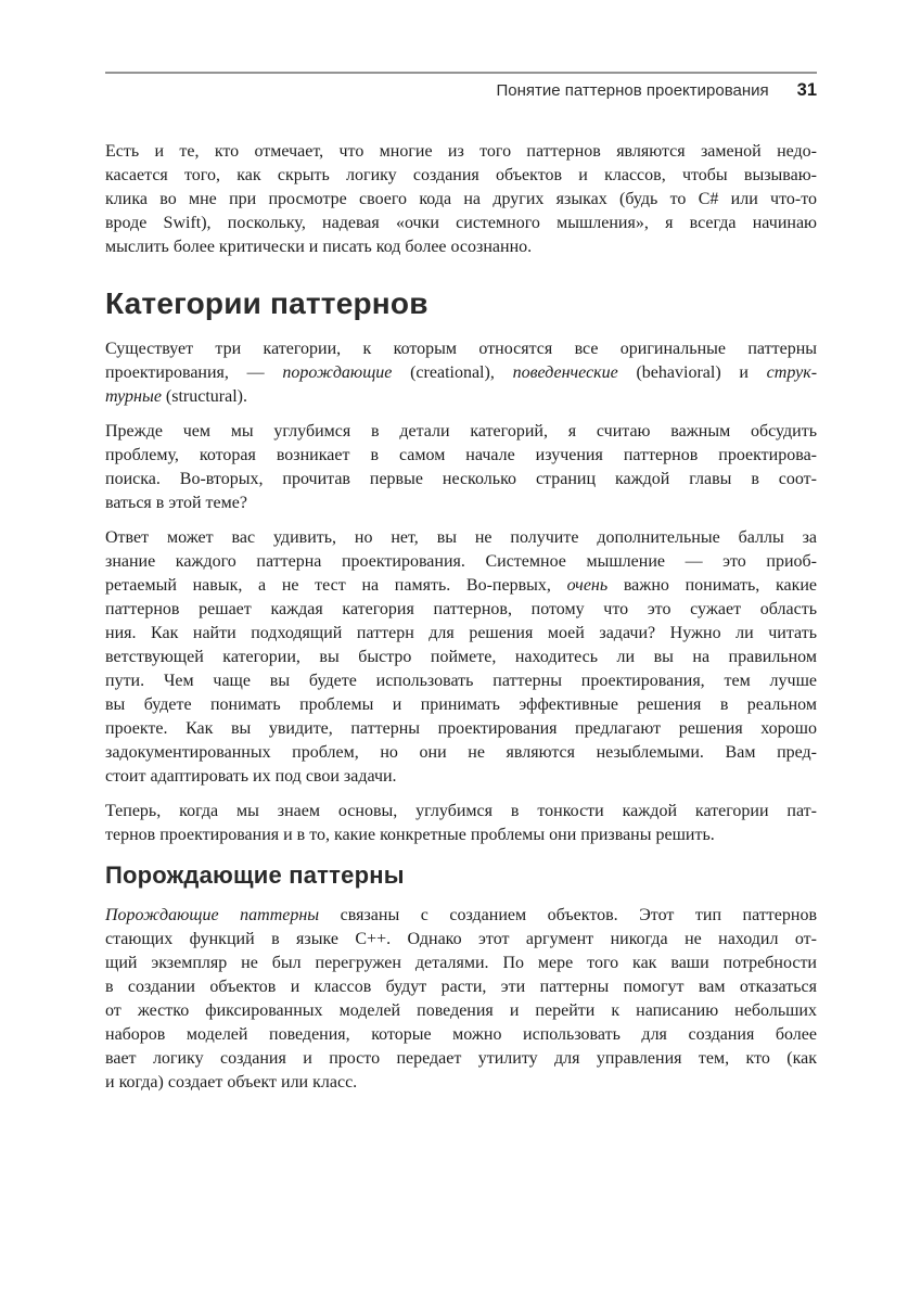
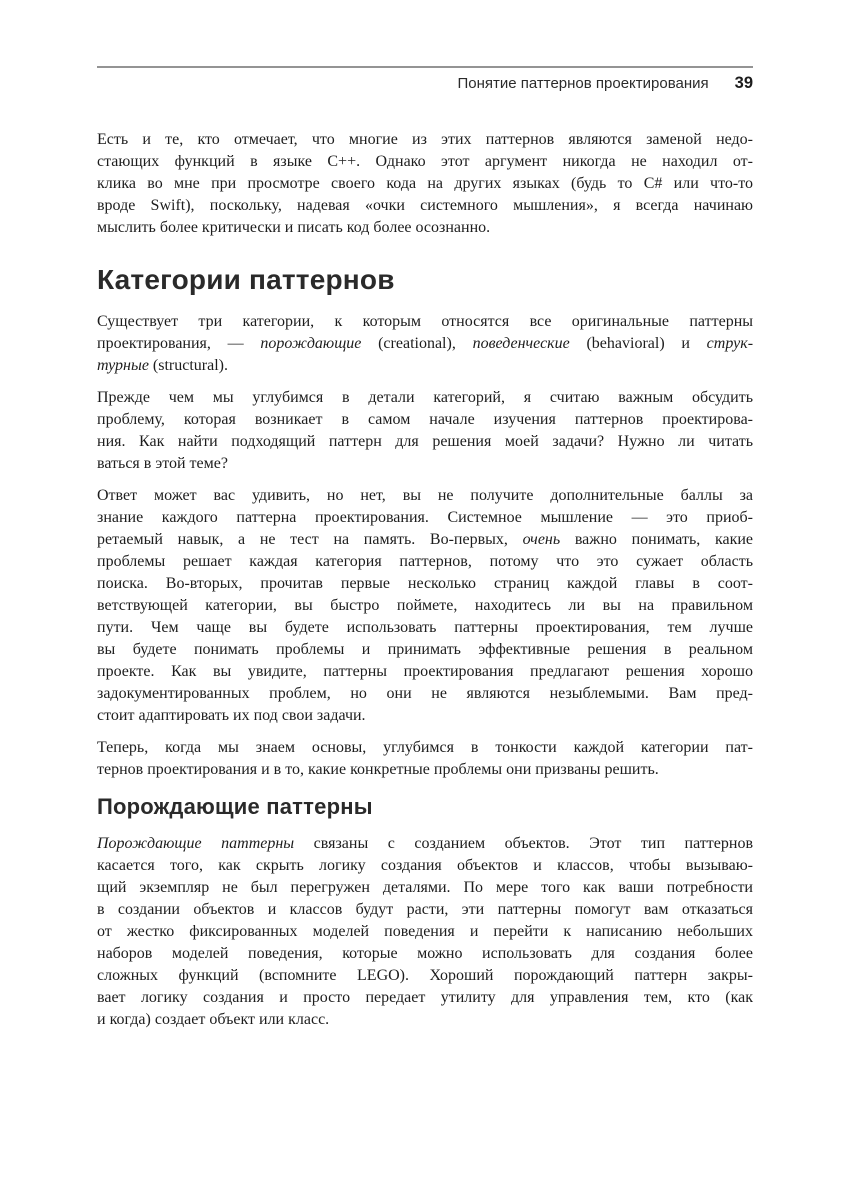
- Понятие паттернов проектирования 31
+ Понятие паттернов проектирования 39
- Есть и те, кто отмечает, что многие из того паттернов являются заменой недо-
+ Есть и те, кто отмечает, что многие из этих паттернов являются заменой недо-
- касается того, как скрыть логику создания объектов и классов, чтобы вызываю-
+ стающих функций в языке C++. Однако этот аргумент никогда не находил от-
  клика во мне при просмотре своего кода на других языках (будь то C# или что-то
  вроде Swift), поскольку, надевая «очки системного мышления», я всегда начинаю
  мыслить более критически и писать код более осознанно.
  Категории паттернов
  Существует три категории, к которым относятся все оригинальные паттерны
  проектирования, — порождающие (creational), поведенческие (behavioral) и струк-
  турные (structural).
  Прежде чем мы углубимся в детали категорий, я считаю важным обсудить
  проблему, которая возникает в самом начале изучения паттернов проектирова-
- поиска. Во-вторых, прочитав первые несколько страниц каждой главы в соот-
+ ния. Как найти подходящий паттерн для решения моей задачи? Нужно ли читать
  ваться в этой теме?
  Ответ может вас удивить, но нет, вы не получите дополнительные баллы за
  знание каждого паттерна проектирования. Системное мышление — это приоб-
  ретаемый навык, а не тест на память. Во-первых, очень важно понимать, какие
- паттернов решает каждая категория паттернов, потому что это сужает область
+ проблемы решает каждая категория паттернов, потому что это сужает область
- ния. Как найти подходящий паттерн для решения моей задачи? Нужно ли читать
+ поиска. Во-вторых, прочитав первые несколько страниц каждой главы в соот-
  ветствующей категории, вы быстро поймете, находитесь ли вы на правильном
  пути. Чем чаще вы будете использовать паттерны проектирования, тем лучше
  вы будете понимать проблемы и принимать эффективные решения в реальном
  проекте. Как вы увидите, паттерны проектирования предлагают решения хорошо
  задокументированных проблем, но они не являются незыблемыми. Вам пред-
  стоит адаптировать их под свои задачи.
  Теперь, когда мы знаем основы, углубимся в тонкости каждой категории пат-
  тернов проектирования и в то, какие конкретные проблемы они призваны решить.
  Порождающие паттерны
  Порождающие паттерны связаны с созданием объектов. Этот тип паттернов
- стающих функций в языке C++. Однако этот аргумент никогда не находил от-
+ касается того, как скрыть логику создания объектов и классов, чтобы вызываю-
  щий экземпляр не был перегружен деталями. По мере того как ваши потребности
  в создании объектов и классов будут расти, эти паттерны помогут вам отказаться
  от жестко фиксированных моделей поведения и перейти к написанию небольших
  наборов моделей поведения, которые можно использовать для создания более
+ сложных функций (вспомните LEGO). Хороший порождающий паттерн закры-
  вает логику создания и просто передает утилиту для управления тем, кто (как
  и когда) создает объект или класс.
